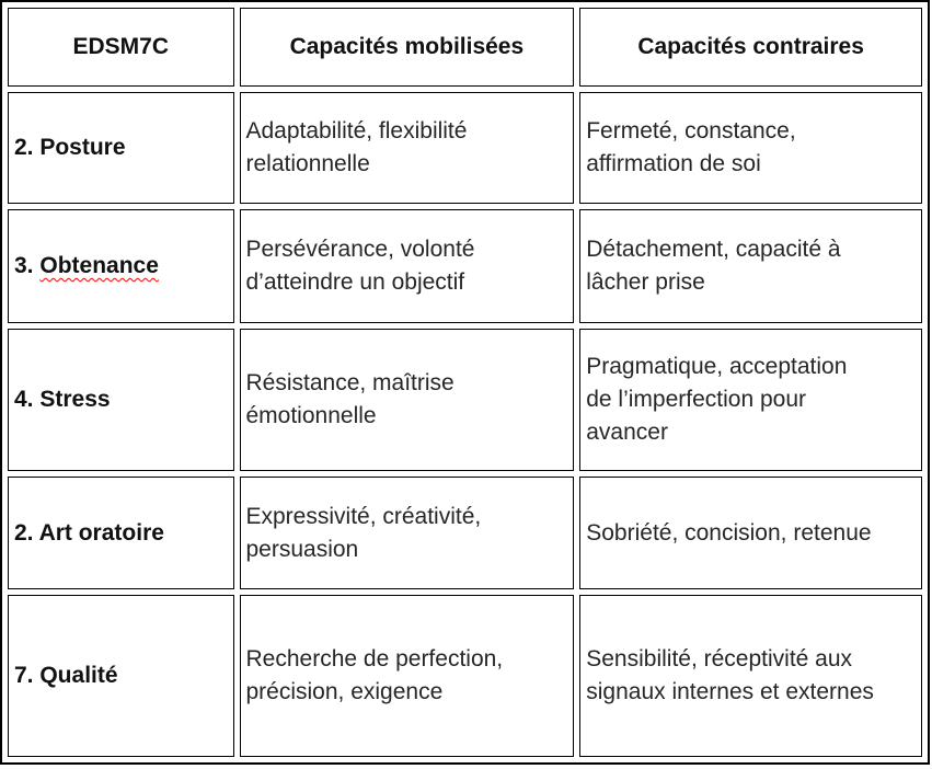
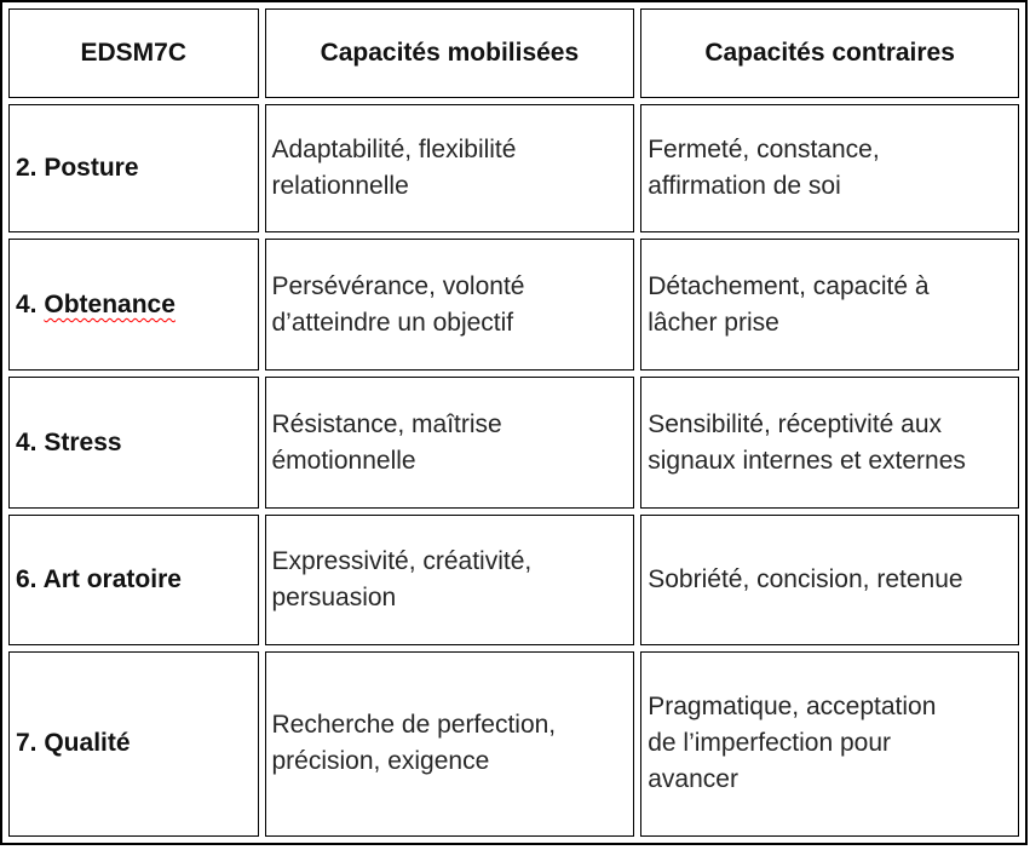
  EDSM7C	Capacités mobilisées	Capacités contraires
  2. Posture	Adaptabilité, flexibilité relationnelle	Fermeté, constance, affirmation de soi
- 3. Obtenance	Persévérance, volonté d’atteindre un objectif	Détachement, capacité à lâcher prise
+ 4. Obtenance	Persévérance, volonté d’atteindre un objectif	Détachement, capacité à lâcher prise
- 4. Stress	Résistance, maîtrise émotionnelle	Pragmatique, acceptation de l’imperfection pour avancer
+ 4. Stress	Résistance, maîtrise émotionnelle	Sensibilité, réceptivité aux signaux internes et externes
- 2. Art oratoire	Expressivité, créativité, persuasion	Sobriété, concision, retenue
+ 6. Art oratoire	Expressivité, créativité, persuasion	Sobriété, concision, retenue
- 7. Qualité	Recherche de perfection, précision, exigence	Sensibilité, réceptivité aux signaux internes et externes
+ 7. Qualité	Recherche de perfection, précision, exigence	Pragmatique, acceptation de l’imperfection pour avancer
